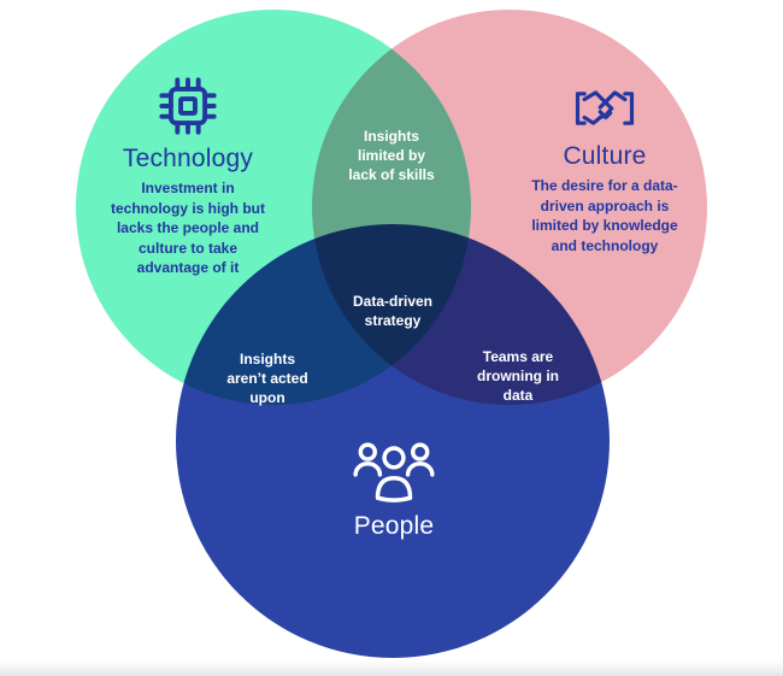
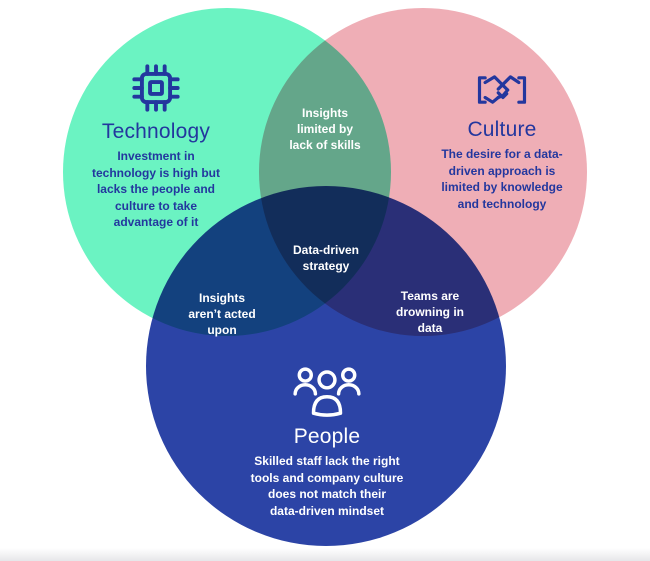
  Technology
  Investment in
  technology is high but
  lacks the people and
  culture to take
  advantage of it
  Culture
  The desire for a data-
  driven approach is
  limited by knowledge
  and technology
  Insights
  limited by
  lack of skills
  Data-driven
  strategy
  Insights
  aren’t acted
  upon
  Teams are
  drowning in
  data
  People
+ Skilled staff lack the right
+ tools and company culture
+ does not match their
+ data-driven mindset
